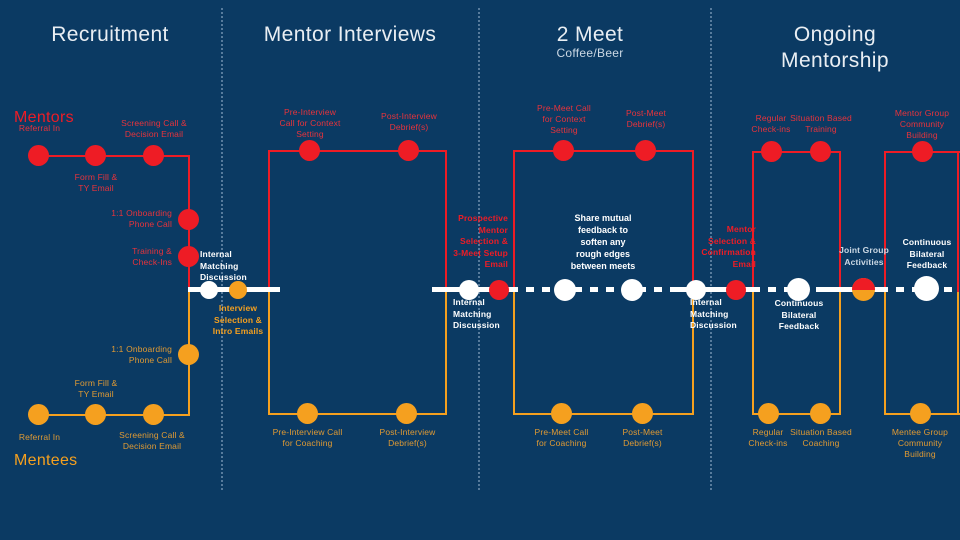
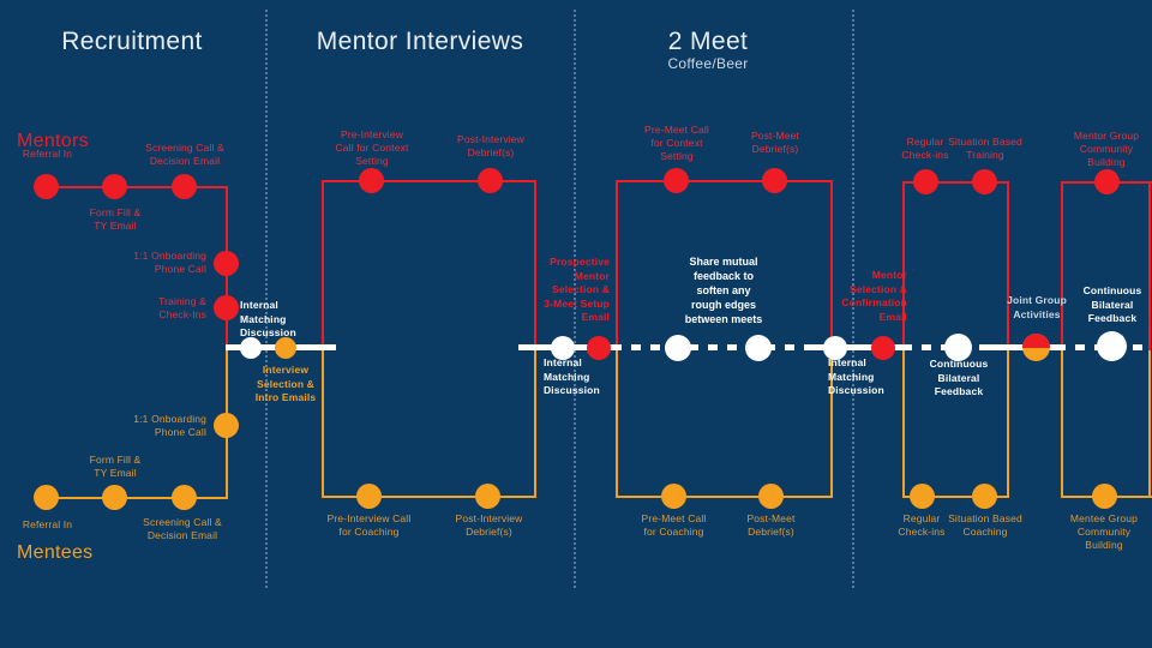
  Recruitment
  Mentor Interviews
  2 Meet
  Coffee/Beer
- Ongoing
- Mentorship
  Mentors
  Mentees
  Referral In
  Form Fill &
  TY Email
  Screening Call &
  Decision Email
  1:1 Onboarding
  Phone Call
  Training &
  Check-Ins
  Referral In
  Form Fill &
  TY Email
  Screening Call &
  Decision Email
  1:1 Onboarding
  Phone Call
  Pre-Interview
  Call for Context
  Setting
  Post-Interview
  Debrief(s)
  Pre-Interview Call
  for Coaching
  Post-Interview
  Debrief(s)
  Pre-Meet Call
  for Context
  Setting
  Post-Meet
  Debrief(s)
  Pre-Meet Call
  for Coaching
  Post-Meet
  Debrief(s)
  Regular
  Check-ins
  Situation Based
  Training
  Mentor Group
  Community
  Building
  Regular
  Check-ins
  Situation Based
  Coaching
  Mentee Group
  Community
  Building
  Internal
  Matching
  Discussion
  Interview
  Selection &
  Intro Emails
  Prospective
  Mentor
  Selection &
  3-Meet Setup
  Email
  Share mutual
  feedback to
  soften any
  rough edges
  between meets
  Internal
  Matching
  Discussion
  Mentor
  Selection &
  Confirmation
  Email
  Internal
  Matching
  Discussion
  Continuous
  Bilateral
  Feedback
  Joint Group
  Activities
  Continuous
  Bilateral
  Feedback
